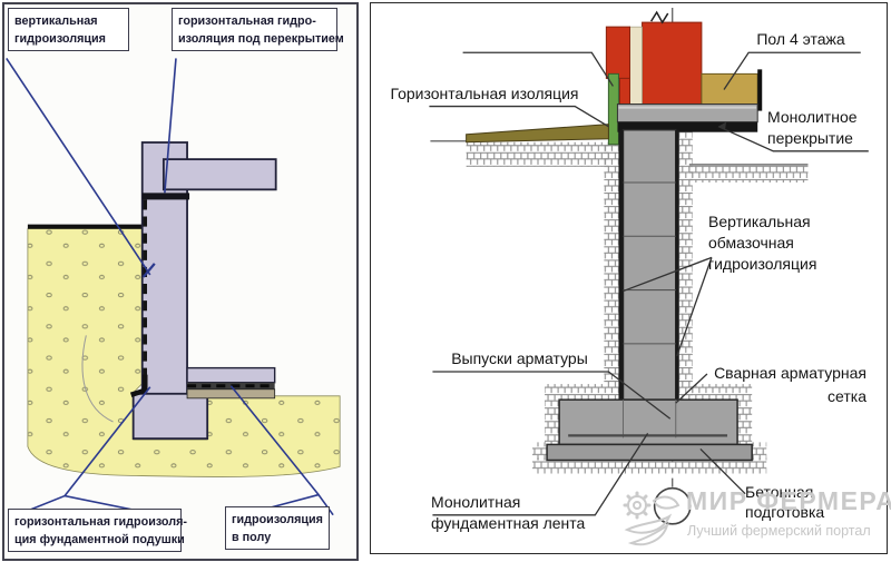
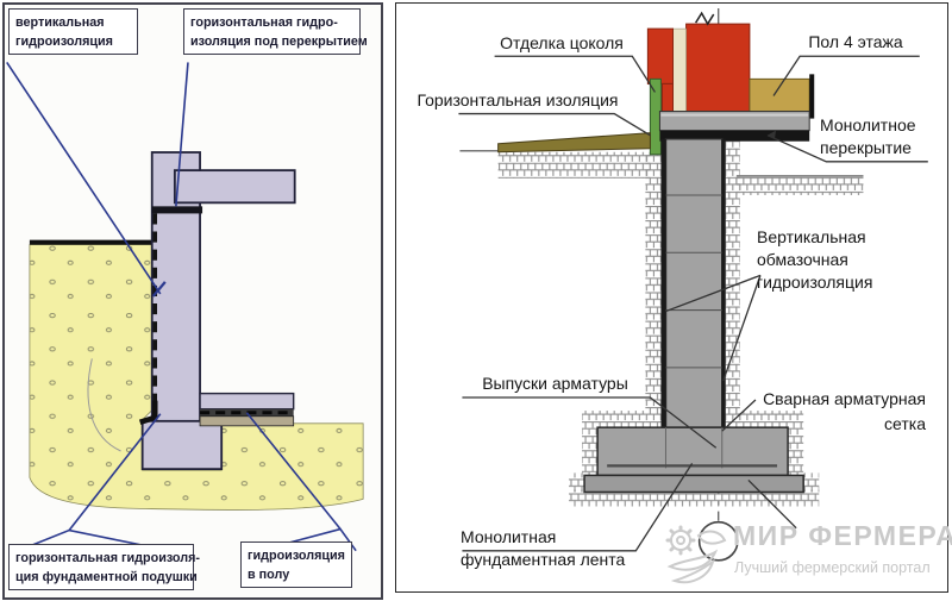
  вертикальная
  гидроизоляция
  горизонтальная гидро-
  изоляция под перекрытием
  горизонтальная гидроизоля-
  ция фундаментной подушки
  гидроизоляция
  в полу
+ Отделка цоколя
  Пол 4 этажа
  Горизонтальная изоляция
  Монолитное
  перекрытие
  Вертикальная
  обмазочная
  гидроизоляция
  Выпуски арматуры
  Сварная арматурная
  сетка
  Монолитная
  фундаментная лента
- Бетонная
- подготовка
  МИР ФЕРМЕРА
  Лучший фермерский портал
